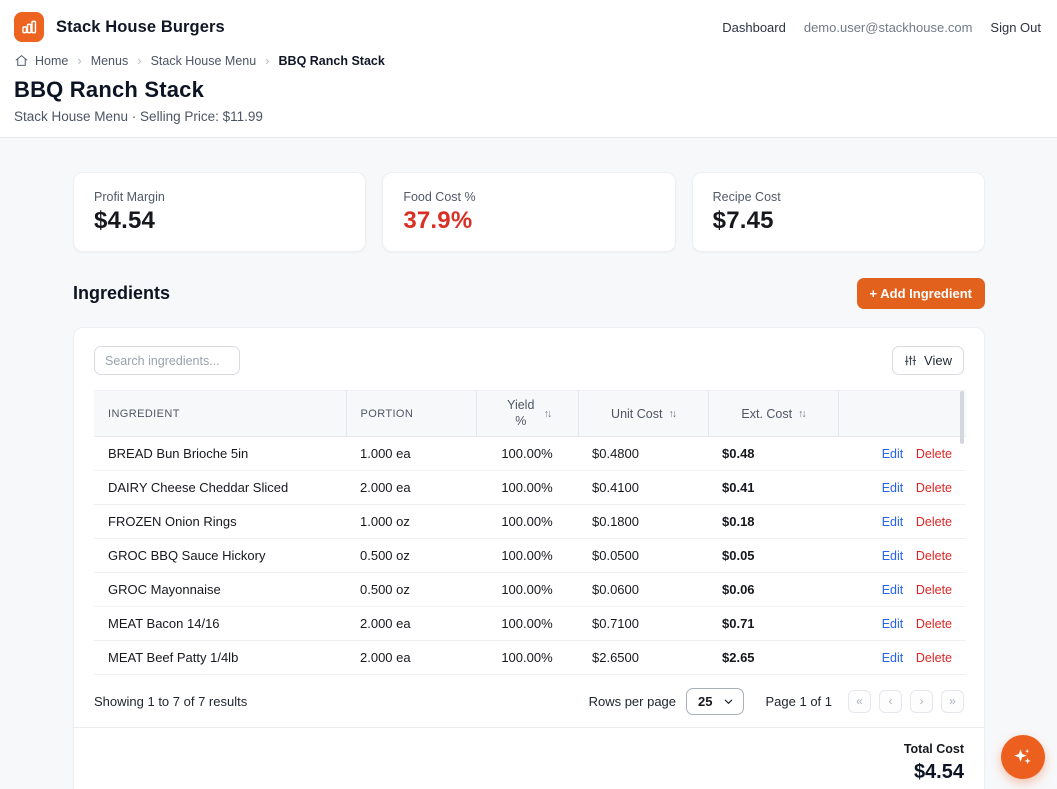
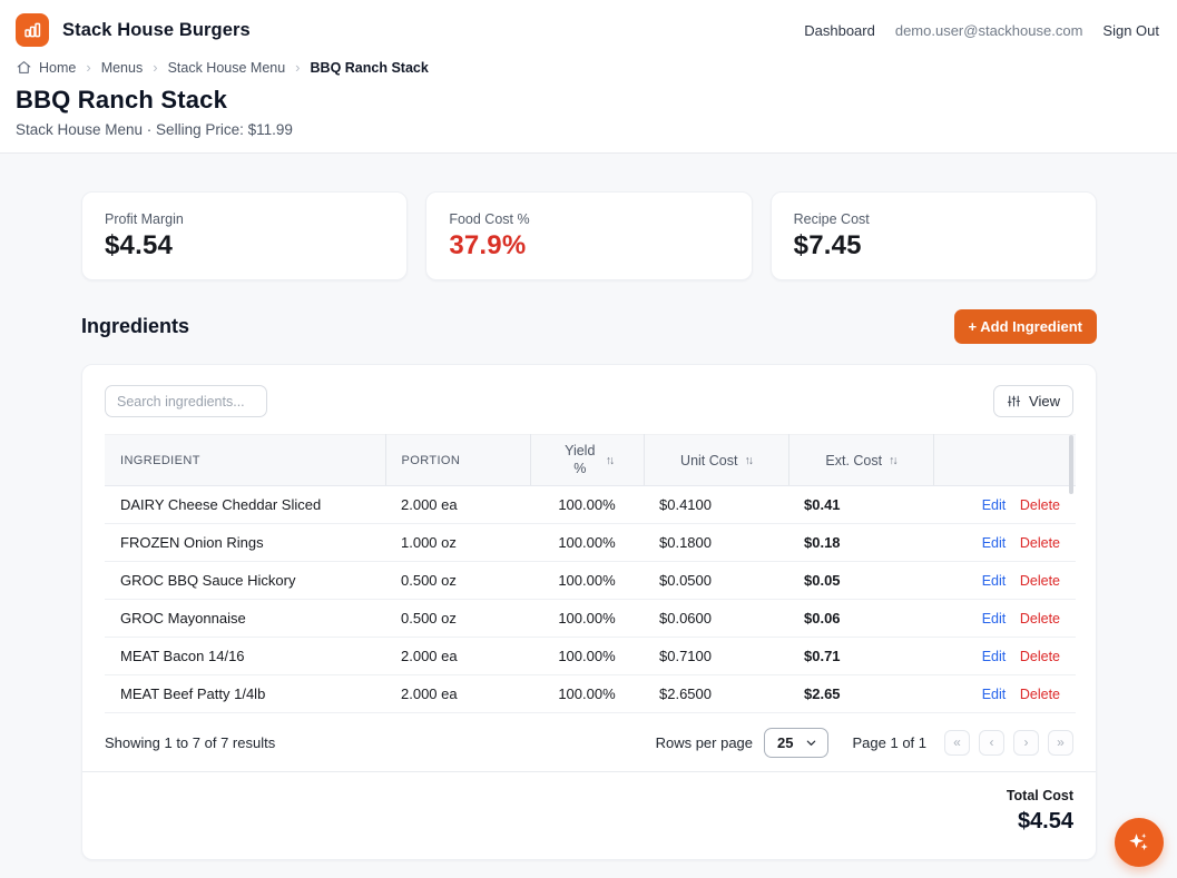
  Stack House Burgers
  Dashboard
  demo.user@stackhouse.com
  Sign Out
  Home
  ›
  Menus
  ›
  Stack House Menu
  ›
  BBQ Ranch Stack
  BBQ Ranch Stack
  Stack House Menu · Selling Price: $11.99
  Profit Margin
  $4.54
  Food Cost %
  37.9%
  Recipe Cost
  $7.45
  Ingredients
  + Add Ingredient
  Search ingredients...
  View
  INGREDIENT	PORTION	Yield % ↑↓	Unit Cost ↑↓	Ext. Cost ↑↓
- BREAD Bun Brioche 5in	1.000 ea	100.00%	$0.4800	$0.48	Edit Delete
  DAIRY Cheese Cheddar Sliced	2.000 ea	100.00%	$0.4100	$0.41	Edit Delete
  FROZEN Onion Rings	1.000 oz	100.00%	$0.1800	$0.18	Edit Delete
  GROC BBQ Sauce Hickory	0.500 oz	100.00%	$0.0500	$0.05	Edit Delete
  GROC Mayonnaise	0.500 oz	100.00%	$0.0600	$0.06	Edit Delete
  MEAT Bacon 14/16	2.000 ea	100.00%	$0.7100	$0.71	Edit Delete
  MEAT Beef Patty 1/4lb	2.000 ea	100.00%	$2.6500	$2.65	Edit Delete
  Showing 1 to 7 of 7 results
  Rows per page
  25
  Page 1 of 1
  «
  ‹
  ›
  »
  Total Cost
  $4.54
